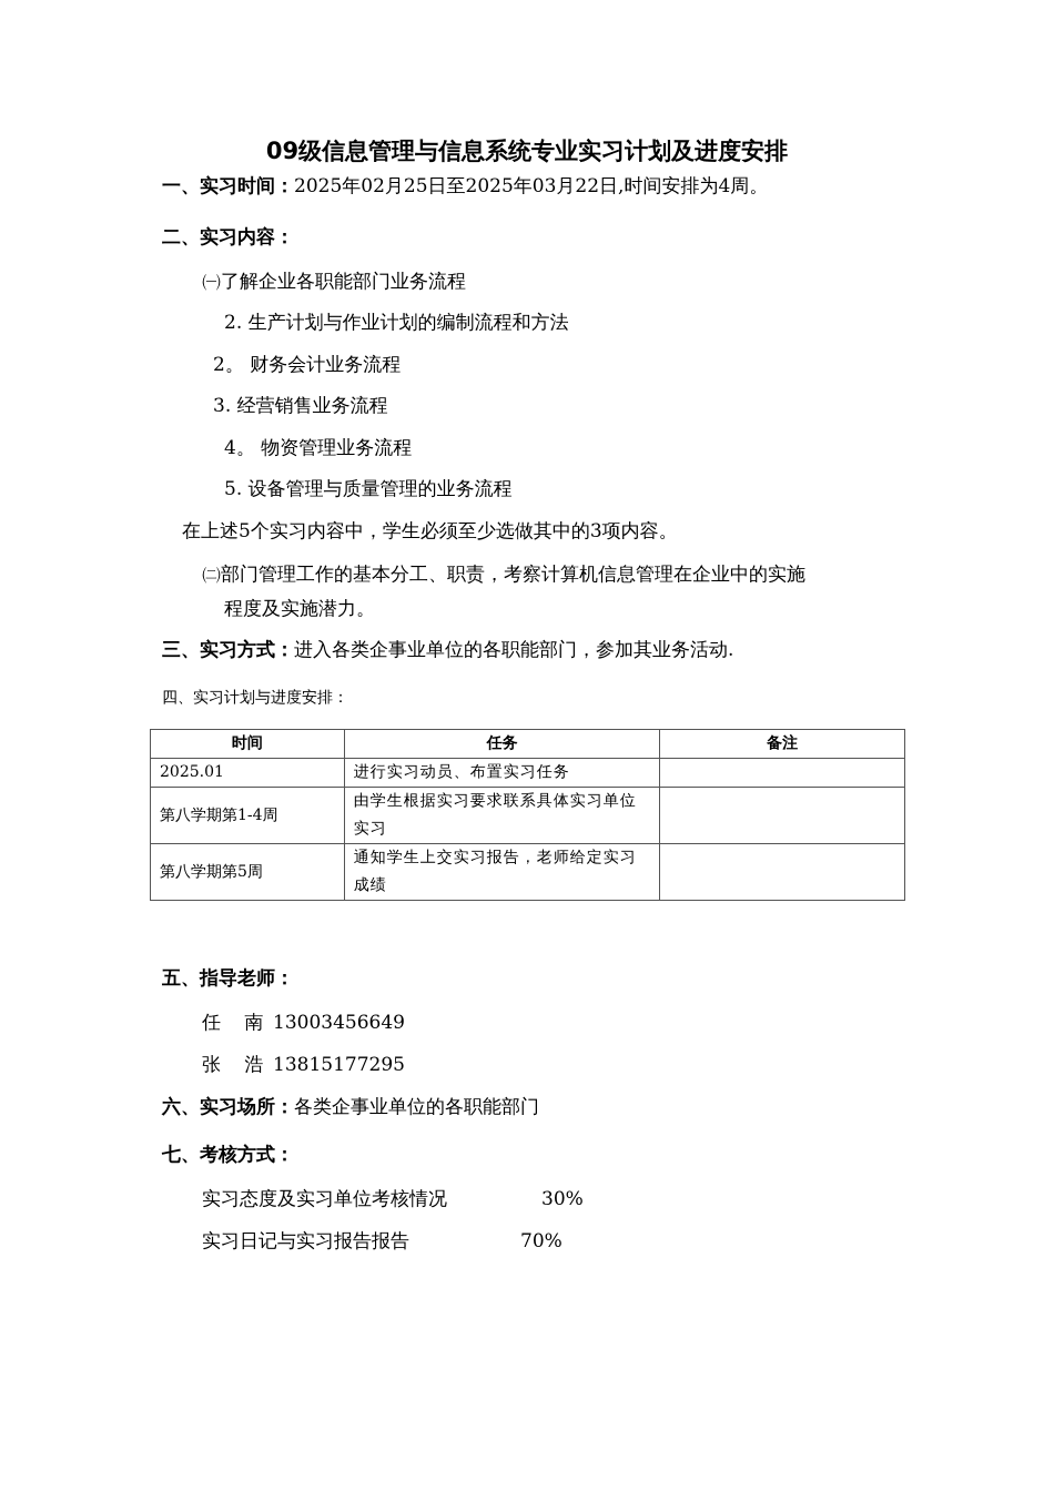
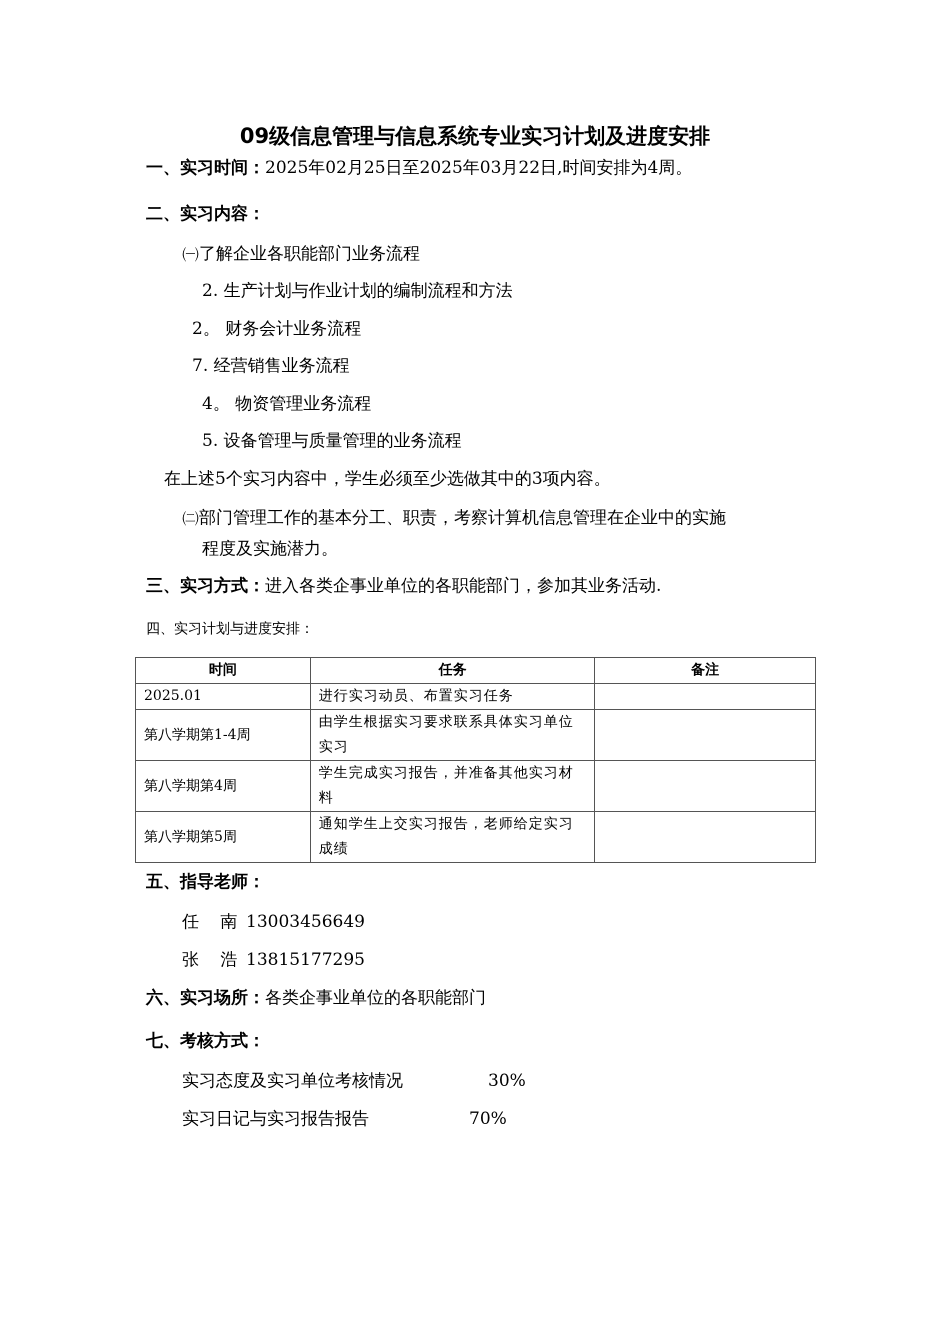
  09级信息管理与信息系统专业实习计划及进度安排
  一、实习时间：2025年02月25日至2025年03月22日,时间安排为4周。
  二、实习内容：
  ㈠了解企业各职能部门业务流程
  2. 生产计划与作业计划的编制流程和方法
  2。 财务会计业务流程
- 3. 经营销售业务流程
+ 7. 经营销售业务流程
  4。 物资管理业务流程
  5. 设备管理与质量管理的业务流程
  在上述5个实习内容中，学生必须至少选做其中的3项内容。
  ㈡部门管理工作的基本分工、职责，考察计算机信息管理在企业中的实施
  程度及实施潜力。
  三、实习方式：进入各类企事业单位的各职能部门，参加其业务活动.
  四、实习计划与进度安排：
  时间	任务	备注
  2025.01	进行实习动员、布置实习任务
  第八学期第1-4周	由学生根据实习要求联系具体实习单位实习
+ 第八学期第4周	学生完成实习报告，并准备其他实习材料
  第八学期第5周	通知学生上交实习报告，老师给定实习成绩
  五、指导老师：
  任 南13003456649
  张 浩13815177295
  六、实习场所：各类企事业单位的各职能部门
  七、考核方式：
  实习态度及实习单位考核情况
  30%
  实习日记与实习报告报告
  70%
